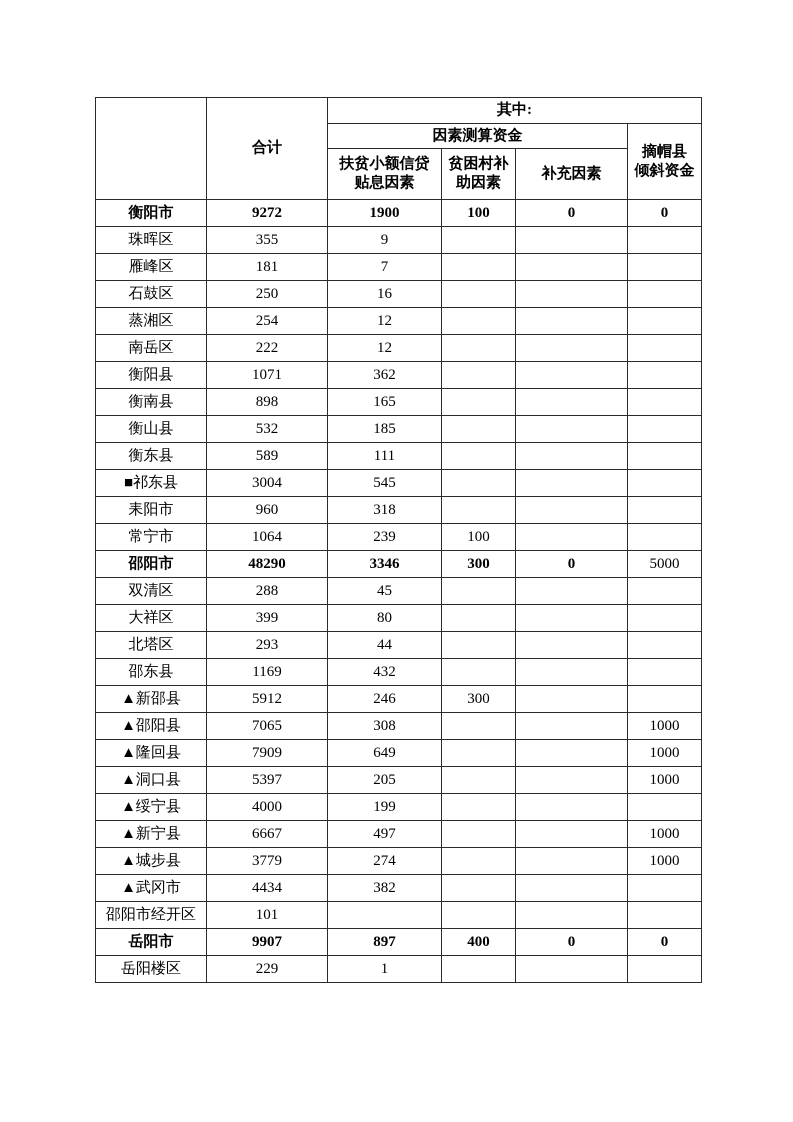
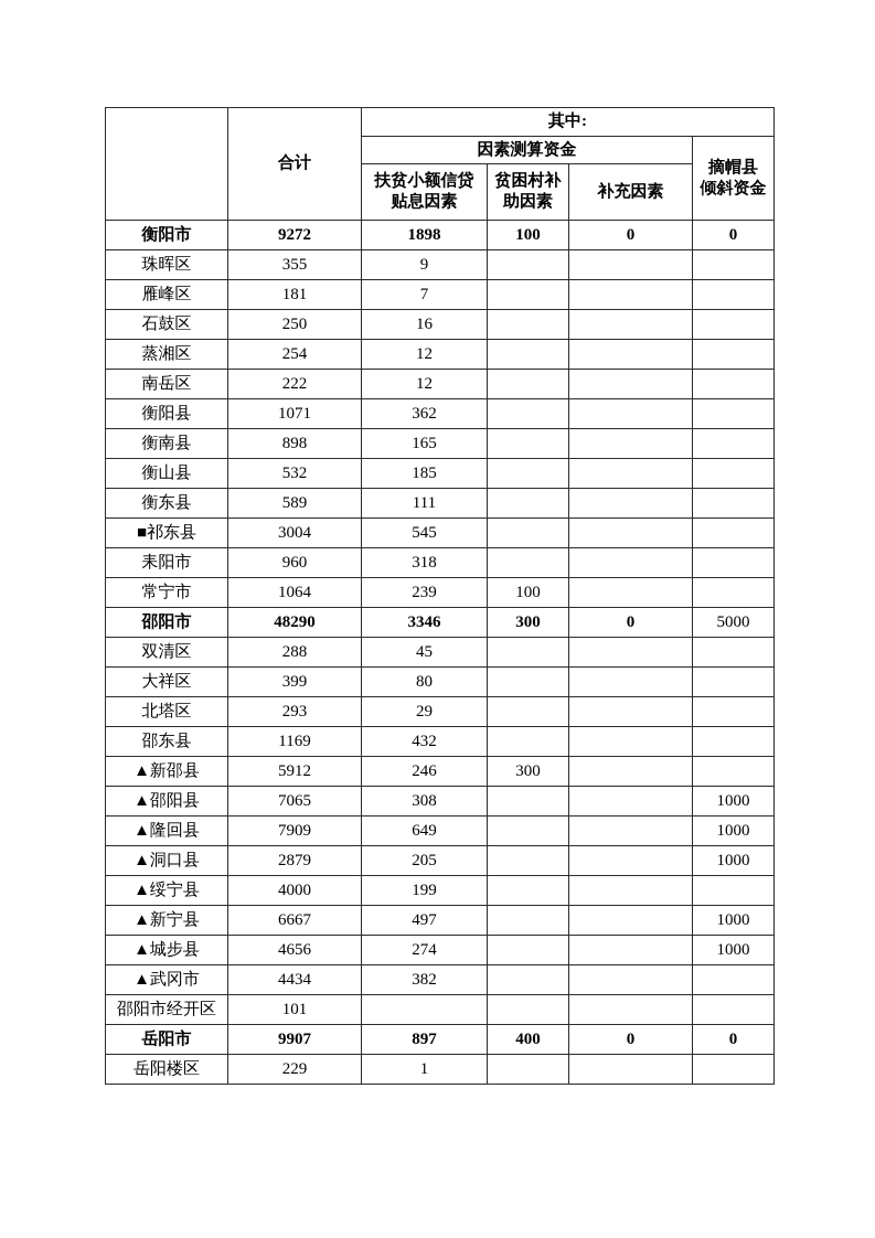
  	合计	其中:
  因素测算资金	摘帽县 倾斜资金
  扶贫小额信贷 贴息因素	贫困村补 助因素	补充因素
- 衡阳市	9272	1900	100	0	0
+ 衡阳市	9272	1898	100	0	0
  珠晖区	355	9
  雁峰区	181	7
  石鼓区	250	16
  蒸湘区	254	12
  南岳区	222	12
  衡阳县	1071	362
  衡南县	898	165
  衡山县	532	185
  衡东县	589	111
  ■祁东县	3004	545
  耒阳市	960	318
  常宁市	1064	239	100
  邵阳市	48290	3346	300	0	5000
  双清区	288	45
  大祥区	399	80
- 北塔区	293	44
+ 北塔区	293	29
  邵东县	1169	432
  ▲新邵县	5912	246	300
  ▲邵阳县	7065	308			1000
  ▲隆回县	7909	649			1000
- ▲洞口县	5397	205			1000
+ ▲洞口县	2879	205			1000
  ▲绥宁县	4000	199
  ▲新宁县	6667	497			1000
- ▲城步县	3779	274			1000
+ ▲城步县	4656	274			1000
  ▲武冈市	4434	382
  邵阳市经开区	101
  岳阳市	9907	897	400	0	0
  岳阳楼区	229	1
